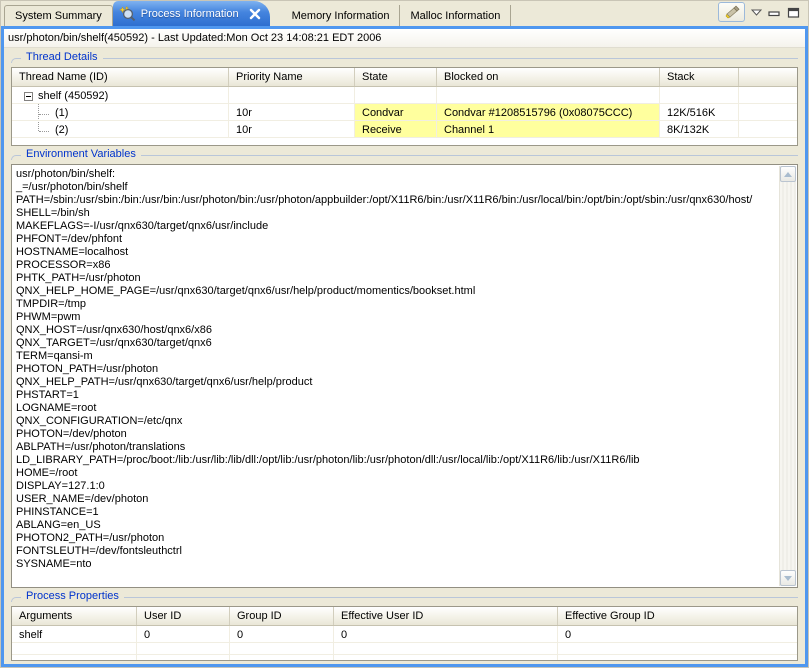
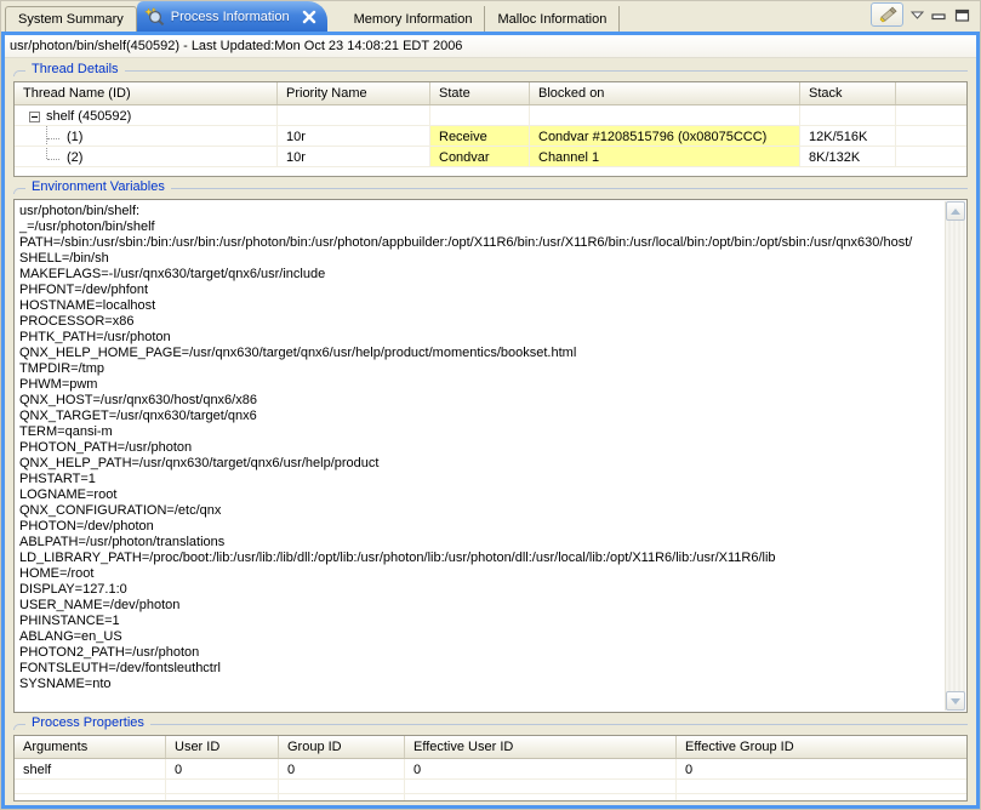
  System Summary
  Process Information
  Memory Information
  Malloc Information
  usr/photon/bin/shelf(450592) - Last Updated:Mon Oct 23 14:08:21 EDT 2006
  Thread Details
  Thread Name (ID)
  Priority Name
  State
  Blocked on
  Stack
  shelf (450592)
  (1)
  10r
- Condvar
+ Receive
  Condvar #1208515796 (0x08075CCC)
  12K/516K
  (2)
  10r
- Receive
+ Condvar
  Channel 1
  8K/132K
  Environment Variables
  usr/photon/bin/shelf:
  _=/usr/photon/bin/shelf
  PATH=/sbin:/usr/sbin:/bin:/usr/bin:/usr/photon/bin:/usr/photon/appbuilder:/opt/X11R6/bin:/usr/X11R6/bin:/usr/local/bin:/opt/bin:/opt/sbin:/usr/qnx630/host/
  SHELL=/bin/sh
  MAKEFLAGS=-I/usr/qnx630/target/qnx6/usr/include
  PHFONT=/dev/phfont
  HOSTNAME=localhost
  PROCESSOR=x86
  PHTK_PATH=/usr/photon
  QNX_HELP_HOME_PAGE=/usr/qnx630/target/qnx6/usr/help/product/momentics/bookset.html
  TMPDIR=/tmp
  PHWM=pwm
  QNX_HOST=/usr/qnx630/host/qnx6/x86
  QNX_TARGET=/usr/qnx630/target/qnx6
  TERM=qansi-m
  PHOTON_PATH=/usr/photon
  QNX_HELP_PATH=/usr/qnx630/target/qnx6/usr/help/product
  PHSTART=1
  LOGNAME=root
  QNX_CONFIGURATION=/etc/qnx
  PHOTON=/dev/photon
  ABLPATH=/usr/photon/translations
  LD_LIBRARY_PATH=/proc/boot:/lib:/usr/lib:/lib/dll:/opt/lib:/usr/photon/lib:/usr/photon/dll:/usr/local/lib:/opt/X11R6/lib:/usr/X11R6/lib
  HOME=/root
  DISPLAY=127.1:0
  USER_NAME=/dev/photon
  PHINSTANCE=1
  ABLANG=en_US
  PHOTON2_PATH=/usr/photon
  FONTSLEUTH=/dev/fontsleuthctrl
  SYSNAME=nto
  Process Properties
  Arguments
  User ID
  Group ID
  Effective User ID
  Effective Group ID
  shelf
  0
  0
  0
  0
